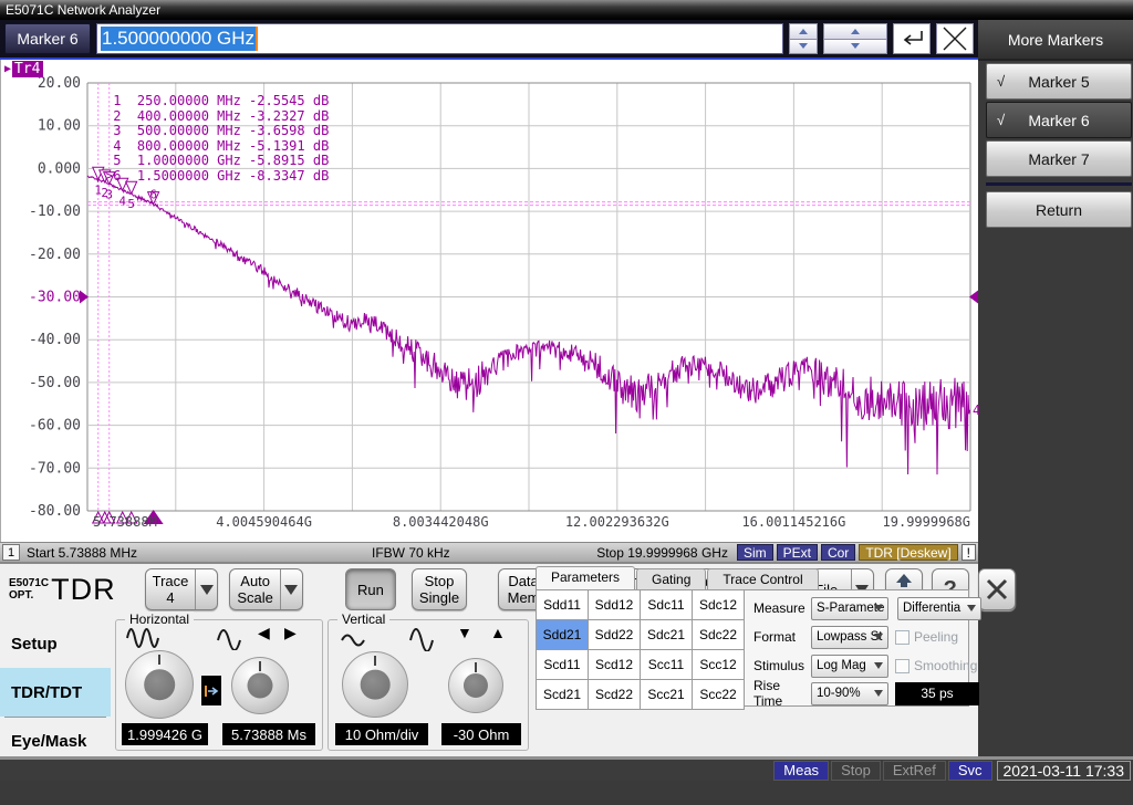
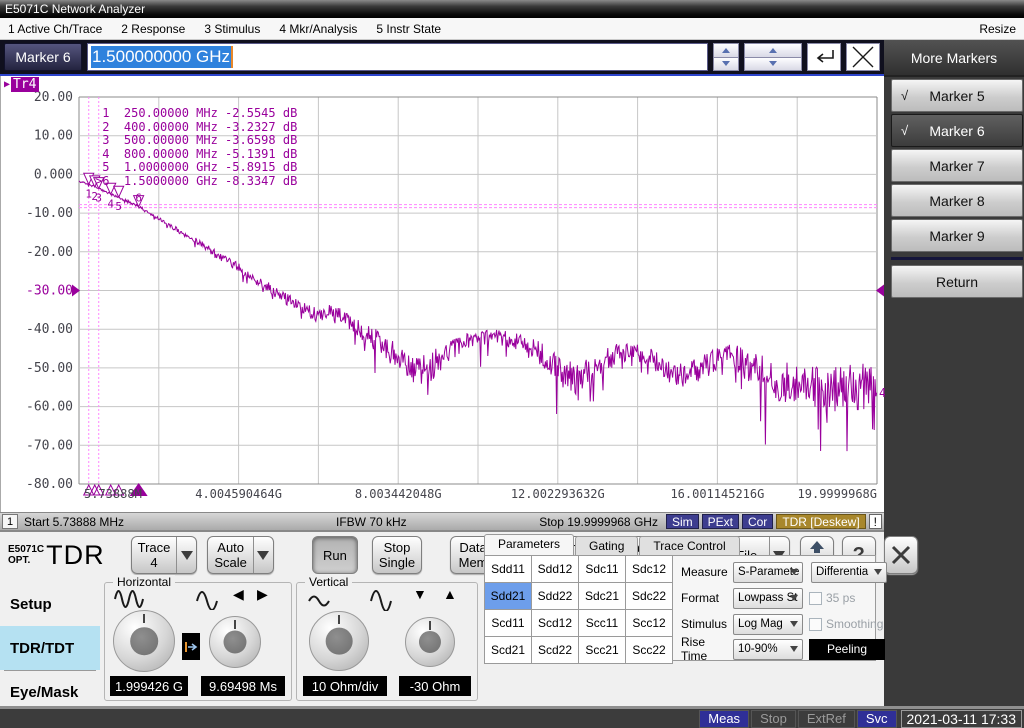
  E5071C Network Analyzer
+ 1 Active Ch/Trace
+ 2 Response
+ 3 Stimulus
+ 4 Mkr/Analysis
+ 5 Instr State
+ Resize
  Marker 6
  1.500000000 GHz
  ▶
  Tr4
  1 250.00000 MHz -2.5545 dB
  2 400.00000 MHz -3.2327 dB
  3 500.00000 MHz -3.6598 dB
  4 800.00000 MHz -5.1391 dB
  5 1.0000000 GHz -5.8915 dB
  >6 1.5000000 GHz -8.3347 dB
  1
  2
  3
  4
  5
  6
  20.00
  10.00
  0.000
  -10.00
  -20.00
  -30.00
  -40.00
  -50.00
  -60.00
  -70.00
  -80.00
  5.73888M
  4.004590464G
  8.003442048G
  12.002293632G
  16.001145216G
  19.9999968G
  4
  1
  Start 5.73888 MHz
  IFBW 70 kHz
  Stop 19.9999968 GHz
  Sim
  PExt
  Cor
  TDR [Deskew]
  !
  E5071C
  OPT.
  TDR
  Trace
  4
  Auto
  Scale
  Run
  Stop
  Single
  Dat
  Mem
  Setup
  TDR/TDT
  Eye/Mask
  Horizontal
  ◀
  ▶
  1.999426 G
- 5.73888 Ms
+ 9.69498 Ms
  Vertical
  ▼
  ▲
  10 Ohm/div
  -30 Ohm
  Parameters
  Gating
  Trace Control
  Sdd11	Sdd12	Sdc11	Sdc12
  Sdd21	Sdd22	Sdc21	Sdc22
  Scd11	Scd12	Scc11	Scc12
  Scd21	Scd22	Scc21	Scc22
  Measure
  S-Paramete
  Differentia
  Format
  Lowpass St
- Peeling
+ 35 ps
  Stimulus
  Log Mag
  Smoothing
  Rise Time
  10-90%
- 35 ps
+ Peeling
  More Markers
  √
  Marker 5
  √
  Marker 6
  Marker 7
+ Marker 8
+ Marker 9
  Return
  Meas
  Stop
  ExtRef
  Svc
  2021-03-11 17:33
